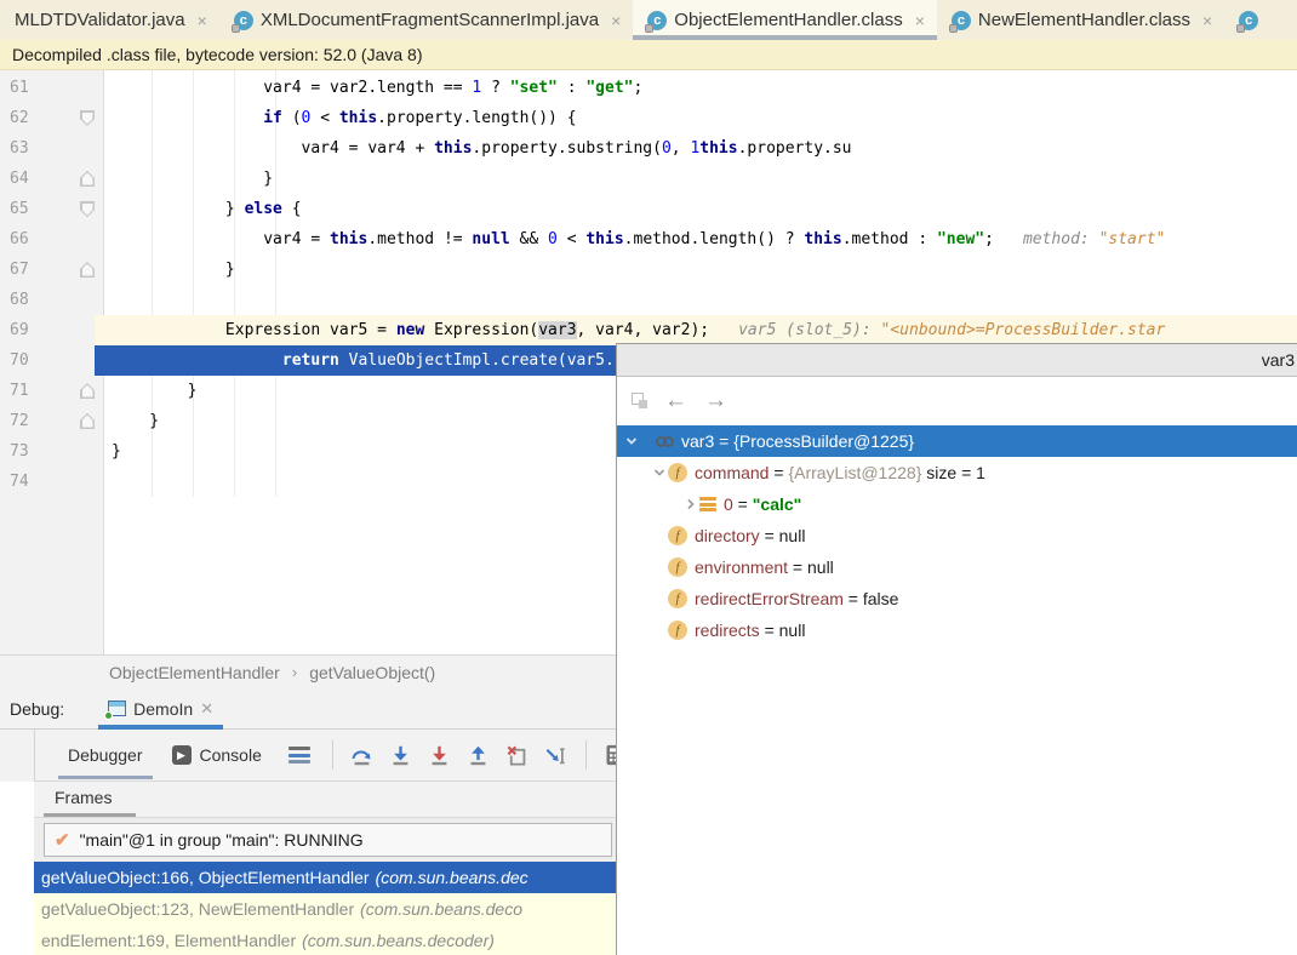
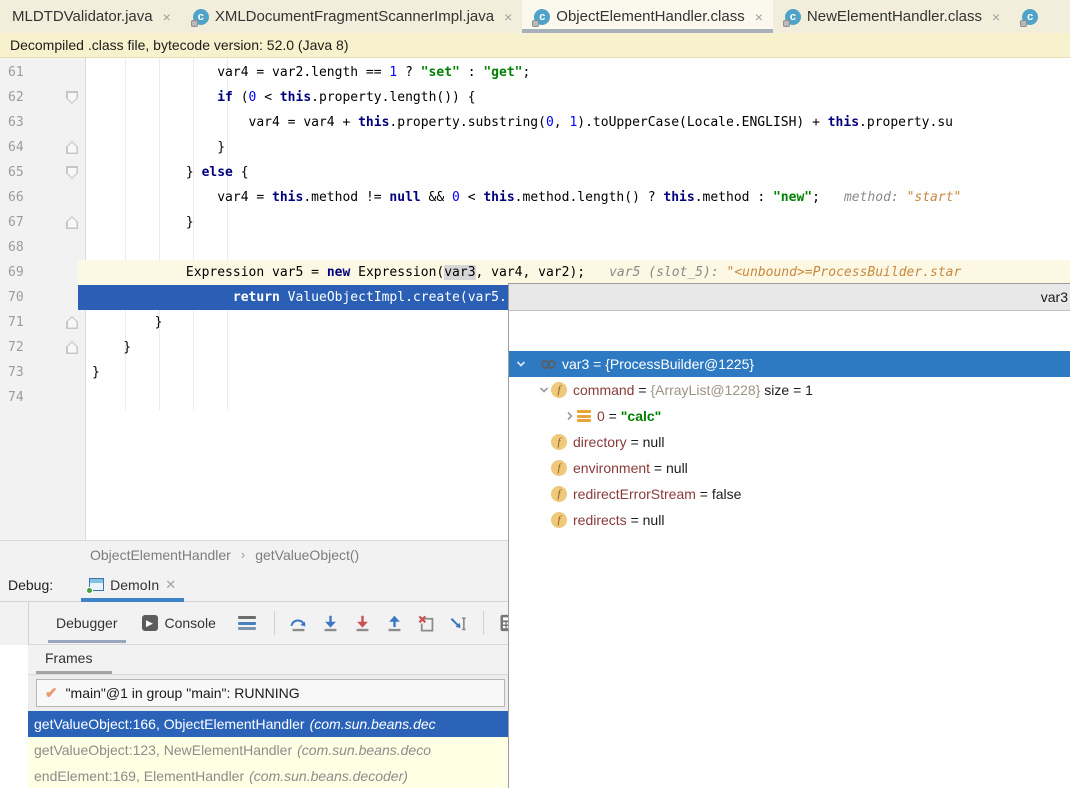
  MLDTDValidator.java
  ×
  c
  XMLDocumentFragmentScannerImpl.java
  ×
  c
  ObjectElementHandler.class
  ×
  c
  NewElementHandler.class
  ×
  c
  Decompiled .class file, bytecode version: 52.0 (Java 8)
  61
  var4 = var2.length ==
  1
  ?
  "set"
  :
  "get"
  ;
  62
  if
  (
  0
  <
  this
  .property.length()) {
  63
  var4 = var4 +
  this
  .property.substring(
  0
  ,
  1
+ ).toUpperCase(Locale.ENGLISH) +
  this
  .property.su
  64
  }
  65
  }
  else
  {
  66
  var4 =
  this
  .method !=
  null
  &&
  0
  <
  this
  .method.length() ?
  this
  .method :
  "new"
  ;
  method: "start"
  67
  }
  68
  69
  Expression var5 =
  new
  Expression(
  var3
  , var4, var2);
  var5 (slot_5): "<unbound>=ProcessBuilder.star
  70
  return
  ValueObjectImpl.create(var5.
  71
  }
  72
  }
  73
  }
  74
  ObjectElementHandler
  ›
  getValueObject()
  Debug:
  DemoIn
  ✕
  Debugger
  ▶
  Console
  Frames
  ✔
  "main"@1 in group "main": RUNNING
  getValueObject:166, ObjectElementHandler
  (com.sun.beans.dec
  getValueObject:123, NewElementHandler
  (com.sun.beans.deco
  endElement:169, ElementHandler
  (com.sun.beans.decoder)
  var3
- ←
- →
  var3 = {ProcessBuilder@1225}
  f
  command
  =
  {ArrayList@1228}
  size = 1
  0
  =
  "calc"
  f
  directory
  = null
  f
  environment
  = null
  f
  redirectErrorStream
  = false
  f
  redirects
  = null
